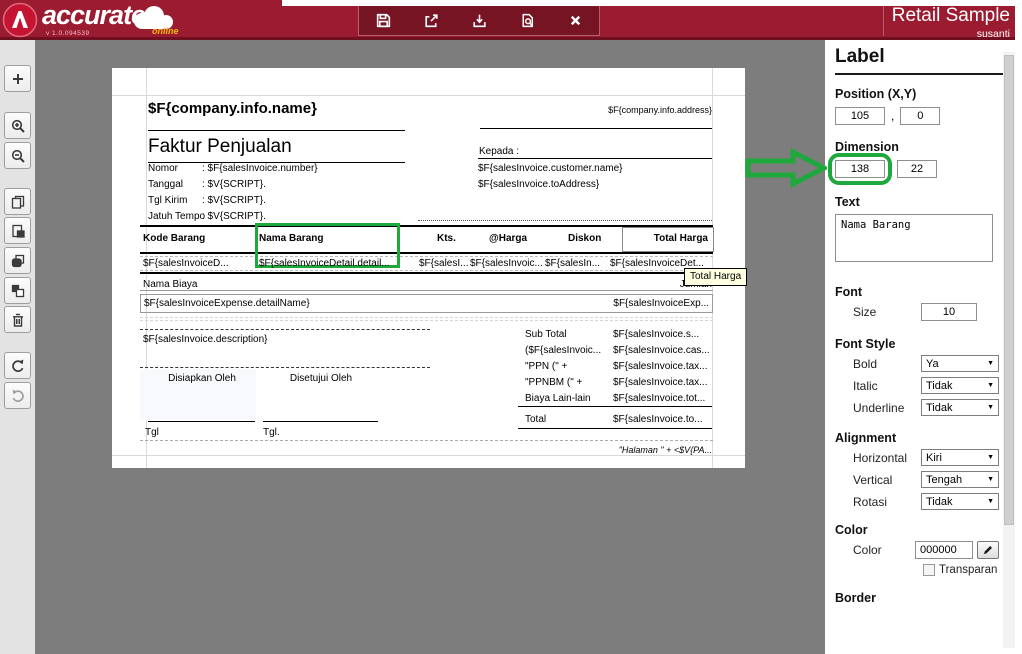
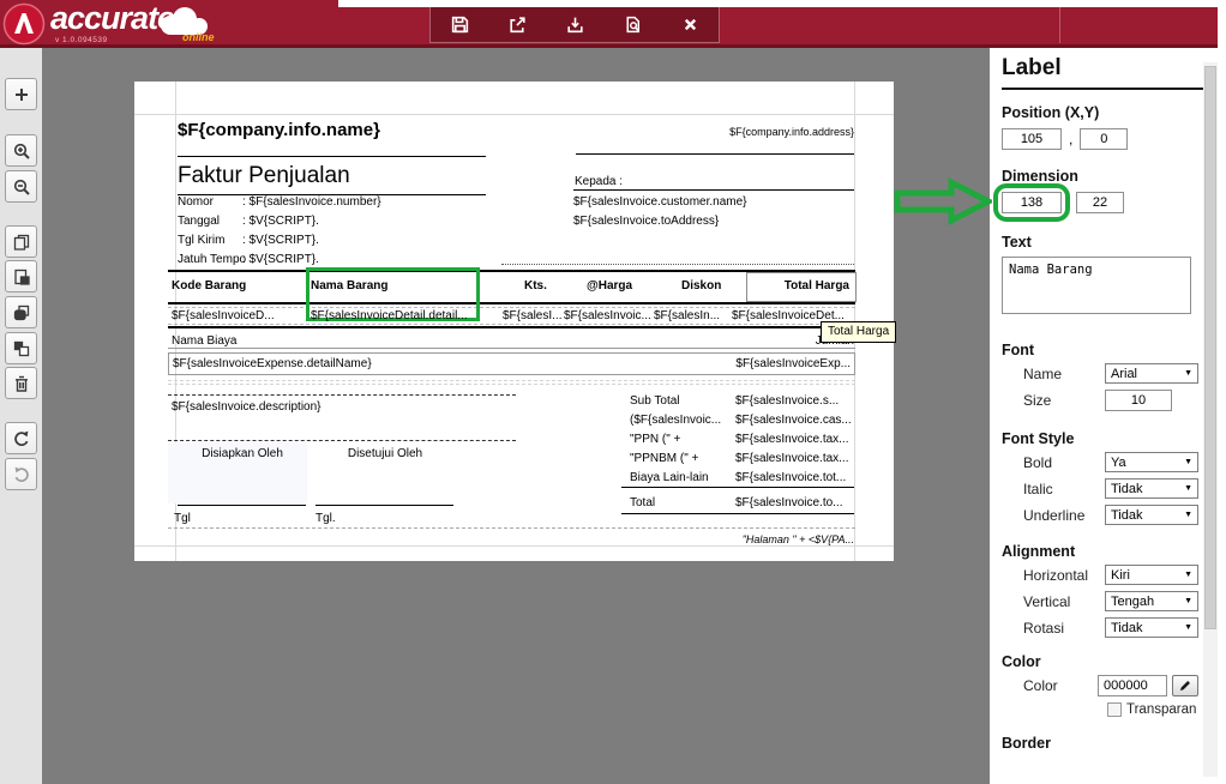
  accurat
  online
- Retail Sample
- susanti
  $F{company.info.name}
  $F{company.info.address}
  Faktur Penjualan
  Kepada :
  $F{salesInvoice.customer.name}
  $F{salesInvoice.toAddress}
  Nomor
  : $F{salesInvoice.number}
  Tanggal
  : $V{SCRIPT}.
  Tgl Kirim
  : $V{SCRIPT}.
  Jatuh Tempo
  : $V{SCRIPT}.
  Kode Barang
  Nama Barang
  Kts.
  @Harga
  Diskon
  Total Harga
  $F{salesInvoiceD...
  $F{salesInvoiceDetail.detail...
  $F{salesI...
  $F{salesInvoic...
  $F{salesIn...
  $F{salesInvoiceDet...
  Total Harga
  Nama Biaya
  $F{salesInvoiceExpense.detailName}
  $F{salesInvoiceExp...
  $F{salesInvoice.description}
  Sub Total
  $F{salesInvoice.s...
  ($F{salesInvoic...
  $F{salesInvoice.cas...
  "PPN (" +
  $F{salesInvoice.tax...
  "PPNBM (" +
  $F{salesInvoice.tax...
  Biaya Lain-lain
  $F{salesInvoice.tot...
  Total
  $F{salesInvoice.to...
  Disiapkan Oleh
  Disetujui Oleh
  Tgl
  Tgl.
  "Halaman " + <$V{PA...
  Label
  Position (X,Y)
  105
  ,
  0
  Dimension
  138
  22
  Text
  Nama Barang
  Font
+ Name
+ Arial
  Size
  10
  Font Style
  Bold
  Ya
  Italic
  Tidak
  Underline
  Tidak
  Alignment
  Horizontal
  Kiri
  Vertical
  Tengah
  Rotasi
  Tidak
  Color
  Color
  000000
  Transparan
  Border
